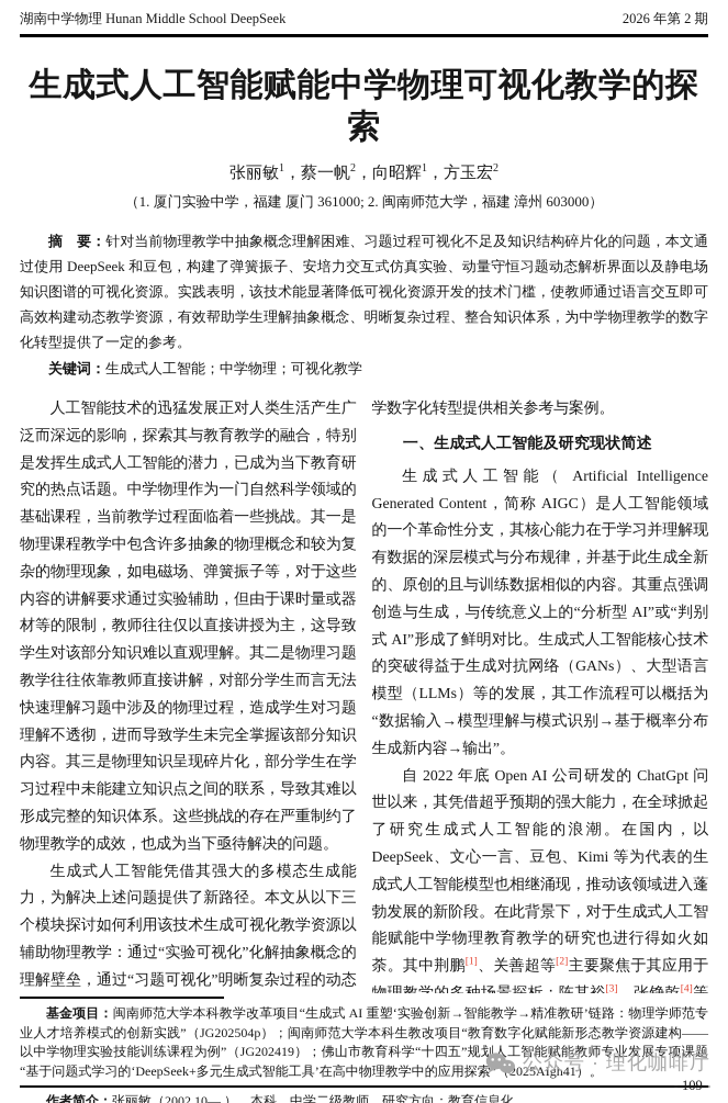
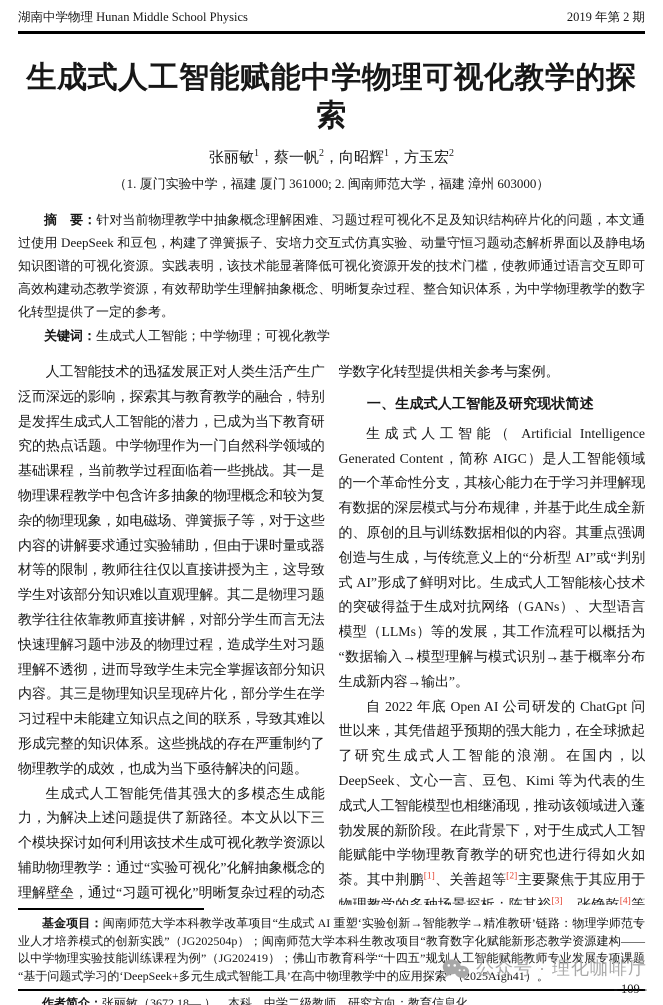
- 湖南中学物理 Hunan Middle School DeepSeek
+ 湖南中学物理 Hunan Middle School Physics
- 2026 年第 2 期
+ 2019 年第 2 期
  生成式人工智能赋能中学物理可视化教学的探索
  张丽敏1，蔡一帆2，向昭辉1，方玉宏2
  （1. 厦门实验中学，福建 厦门 361000; 2. 闽南师范大学，福建 漳州 603000）
  摘 要：针对当前物理教学中抽象概念理解困难、习题过程可视化不足及知识结构碎片化的问题，本文通过使用 DeepSeek 和豆包，构建了弹簧振子、安培力交互式仿真实验、动量守恒习题动态解析界面以及静电场知识图谱的可视化资源。实践表明，该技术能显著降低可视化资源开发的技术门槛，使教师通过语言交互即可高效构建动态教学资源，有效帮助学生理解抽象概念、明晰复杂过程、整合知识体系，为中学物理教学的数字化转型提供了一定的参考。
  关键词：生成式人工智能；中学物理；可视化教学
  人工智能技术的迅猛发展正对人类生活产生广泛而深远的影响，探索其与教育教学的融合，特别是发挥生成式人工智能的潜力，已成为当下教育研究的热点话题。中学物理作为一门自然科学领域的基础课程，当前教学过程面临着一些挑战。其一是物理课程教学中包含许多抽象的物理概念和较为复杂的物理现象，如电磁场、弹簧振子等，对于这些内容的讲解要求通过实验辅助，但由于课时量或器材等的限制，教师往往仅以直接讲授为主，这导致学生对该部分知识难以直观理解。其二是物理习题教学往往依靠教师直接讲解，对部分学生而言无法快速理解习题中涉及的物理过程，造成学生对习题理解不透彻，进而导致学生未完全掌握该部分知识内容。其三是物理知识呈现碎片化，部分学生在学习过程中未能建立知识点之间的联系，导致其难以形成完整的知识体系。这些挑战的存在严重制约了物理教学的成效，也成为当下亟待解决的问题。
  学数字化转型提供相关参考与案例。
  一、生成式人工智能及研究现状简述
  生成式人工智能（ Artificial Intelligence Generated Content，简称 AIGC）是人工智能领域的一个革命性分支，其核心能力在于学习并理解现有数据的深层模式与分布规律，并基于此生成全新的、原创的且与训练数据相似的内容。其重点强调创造与生成，与传统意义上的“分析型 AI”或“判别式 AI”形成了鲜明对比。生成式人工智能核心技术的突破得益于生成对抗网络（GANs）、大型语言模型（LLMs）等的发展，其工作流程可以概括为“数据输入→模型理解与模式识别→基于概率分布生成新内容→输出”。
  自 2022 年底 Open AI 公司研发的 ChatGpt 问世以来，其凭借超乎预期的强大能力，在全球掀起了研究生成式人工智能的浪潮。在国内，以 DeepSeek、文心一言、豆包、Kimi 等为代表的生成式人工智能模型也相继涌现，推动该领域进入蓬勃发展的新阶段。在此背景下，对于生成式人工智能赋能中学物理教育教学的研究也进行得如火如荼。其中荆鹏[1]、关善超等[2]主要聚焦于其应用于物理教学的多种场景探析；陈其裕[3]，张铮乾[4]等
  基金项目：闽南师范大学本科教学改革项目“生成式 AI 重塑‘实验创新→智能教学→精准教研’链路：物理学师范专业人才培养模式的创新实践”（JG202504p）；闽南师范大学本科生教改项目“教育数字化赋能新形态教学资源建构——以中学物理实验技能训练课程为例”（JG202419）；佛山市教育科学“十四五”规划人工智能赋能教师专业发展专项课题“基于问题式学习的‘DeepSeek+多元生成式智能工具’在高中物理教学中的应用探索”2025AIgh41）。
- 作者简介：张丽敏（2002.10— ），本科，中学二级教师，研究方向：教育信息化。
+ 作者简介：张丽敏（3672.18— ），本科，中学二级教师，研究方向：教育信息化。
  公众号 · 理化咖啡厅
  - 109 -
